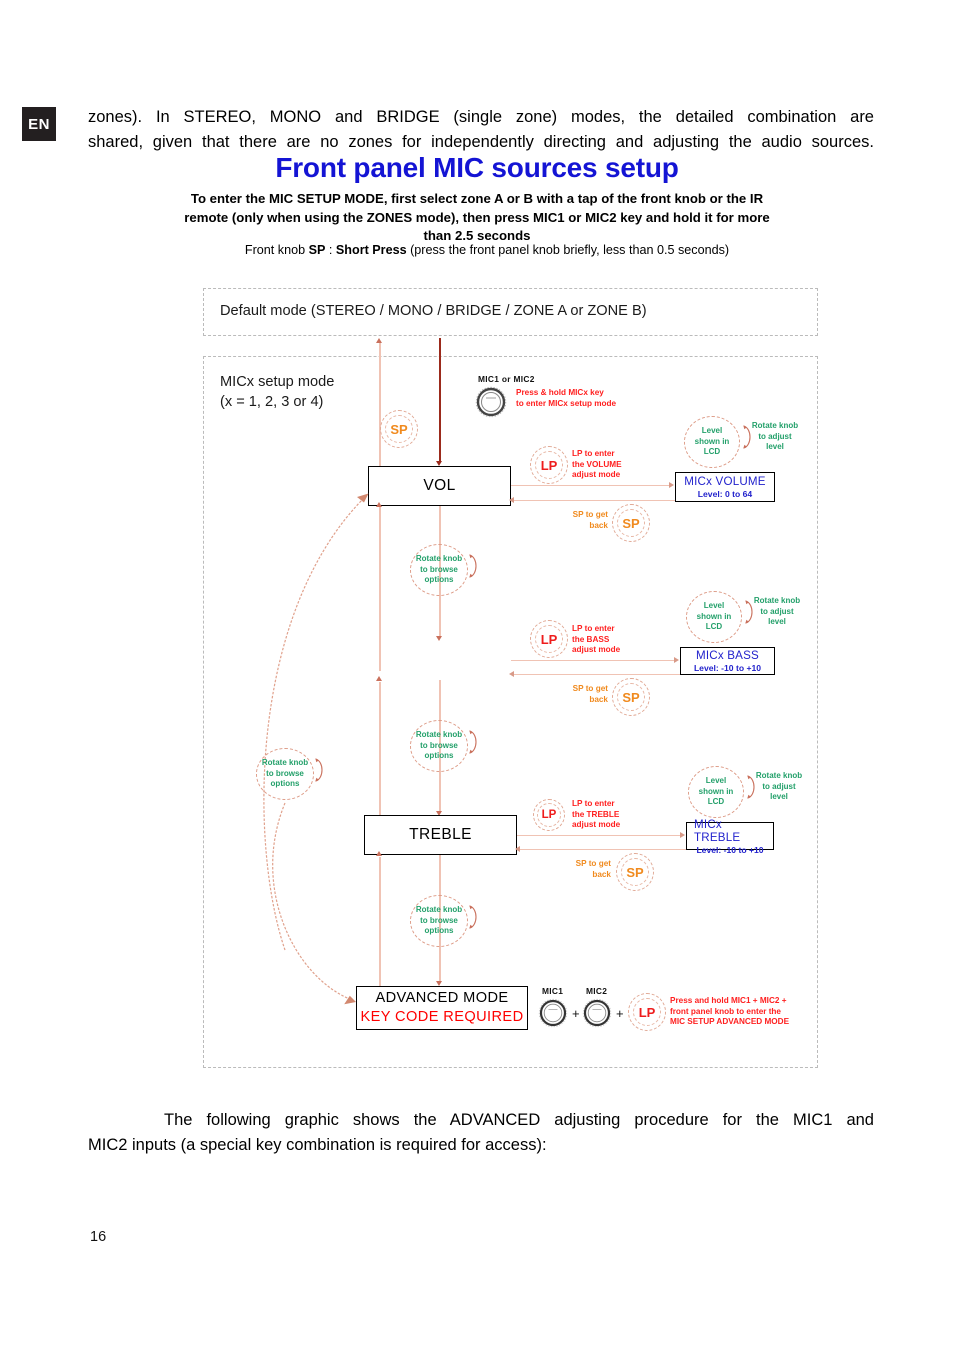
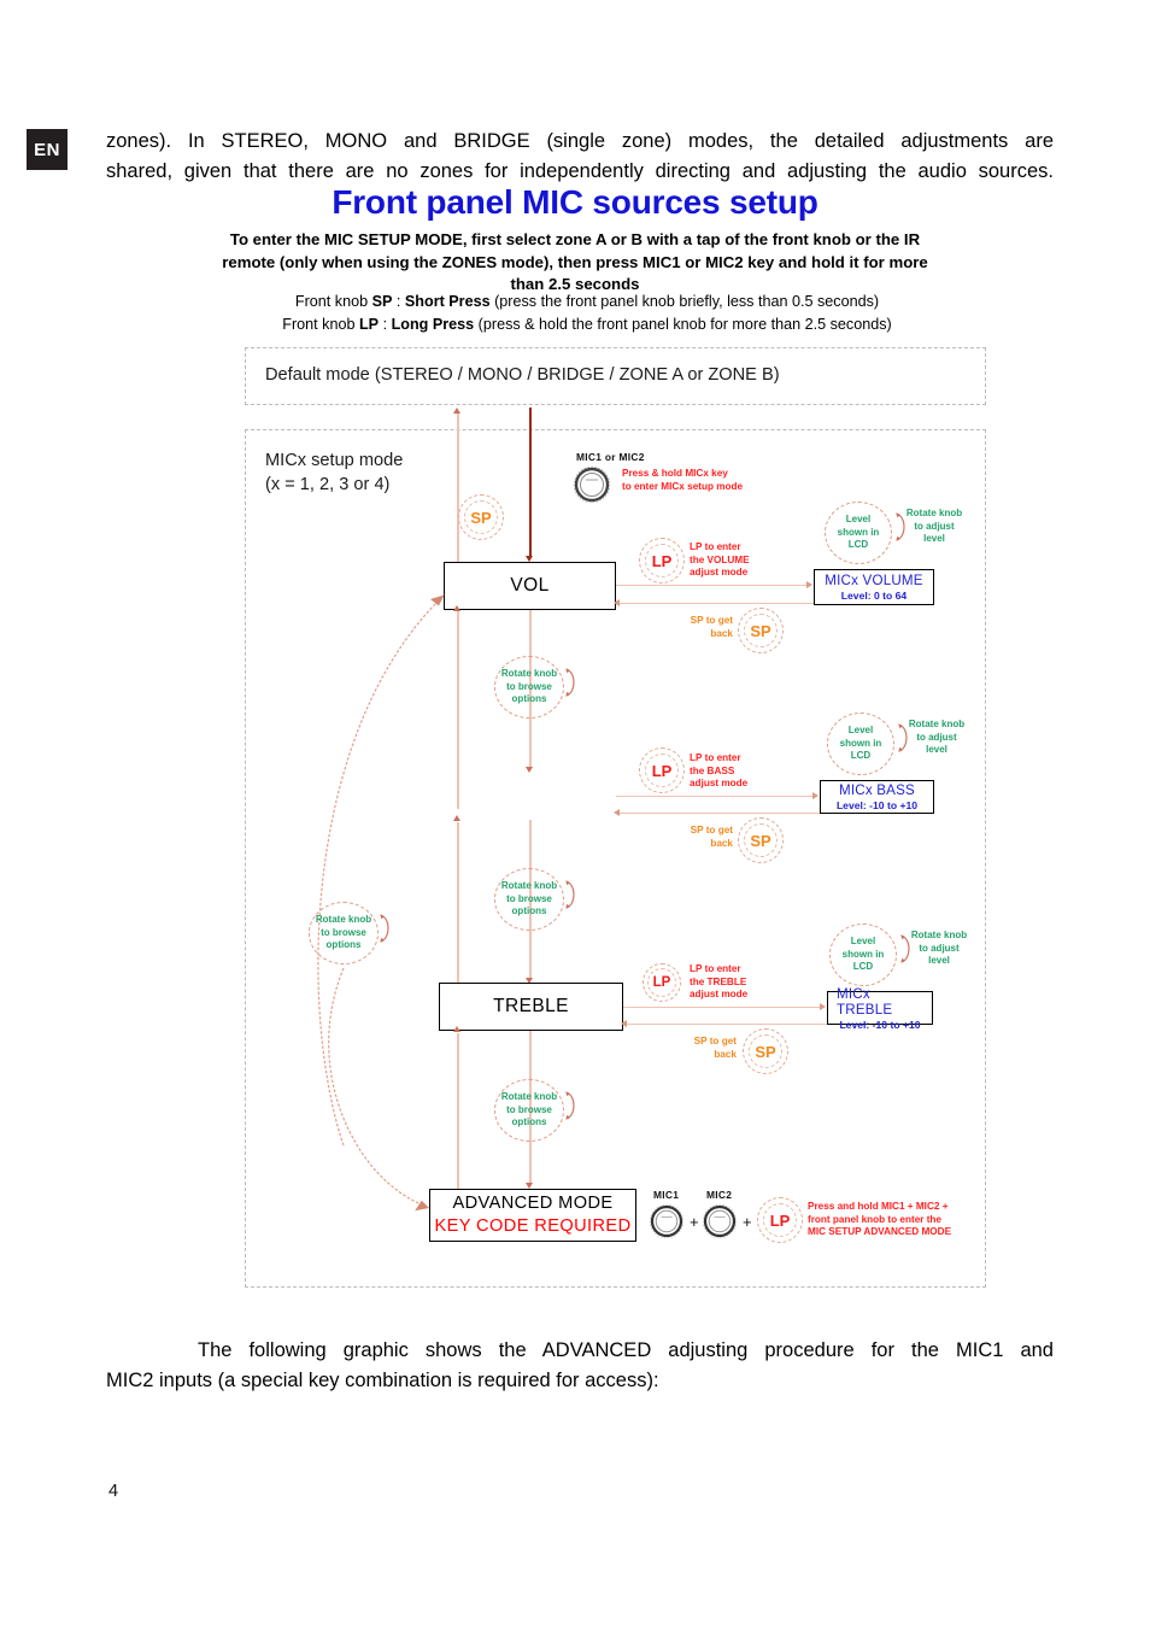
  EN
- zones). In STEREO, MONO and BRIDGE (single zone) modes, the detailed combination are
+ zones). In STEREO, MONO and BRIDGE (single zone) modes, the detailed adjustments are
  shared, given that there are no zones for independently directing and adjusting the audio sources.
  Front panel MIC sources setup
  To enter the MIC SETUP MODE, first select zone A or B with a tap of the front knob or the IR remote (only when using the ZONES mode), then press MIC1 or MIC2 key and hold it for more than 2.5 seconds
  Front knob SP : Short Press (press the front panel knob briefly, less than 0.5 seconds)
+ Front knob LP : Long Press (press & hold the front panel knob for more than 2.5 seconds)
  Default mode (STEREO / MONO / BRIDGE / ZONE A or ZONE B)
  MICx setup mode
  (x = 1, 2, 3 or 4)
  SP
  MIC1 or MIC2
  Press & hold MICx key
  to enter MICx setup mode
  VOL
  LP
  LP to enter
  the VOLUME
  adjust mode
  SP to get
  back
  SP
  MICx VOLUME
  Level: 0 to 64
  Level
  shown in
  LCD
  Rotate knob
  to adjust
  level
  Rotate knob
  to browse
  options
  LP
  LP to enter
  the BASS
  adjust mode
  SP to get
  back
  SP
  MICx BASS
  Level: -10 to +10
  Level
  shown in
  LCD
  Rotate knob
  to adjust
  level
  Rotate knob
  to browse
  options
  TREBLE
  LP
  LP to enter
  the TREBLE
  adjust mode
  SP to get
  back
  SP
  MICx TREBLE
  Level: -10 to +10
  Level
  shown in
  LCD
  Rotate knob
  to adjust
  level
  Rotate knob
  to browse
  options
  Rotate knob
  to browse
  options
  ADVANCED MODE
  KEY CODE REQUIRED
  MIC1
  +
  MIC2
  +
  LP
  Press and hold MIC1 + MIC2 +
  front panel knob to enter the
  MIC SETUP ADVANCED MODE
  The following graphic shows the ADVANCED adjusting procedure for the MIC1 and
  MIC2 inputs (a special key combination is required for access):
- 16
+ 4
